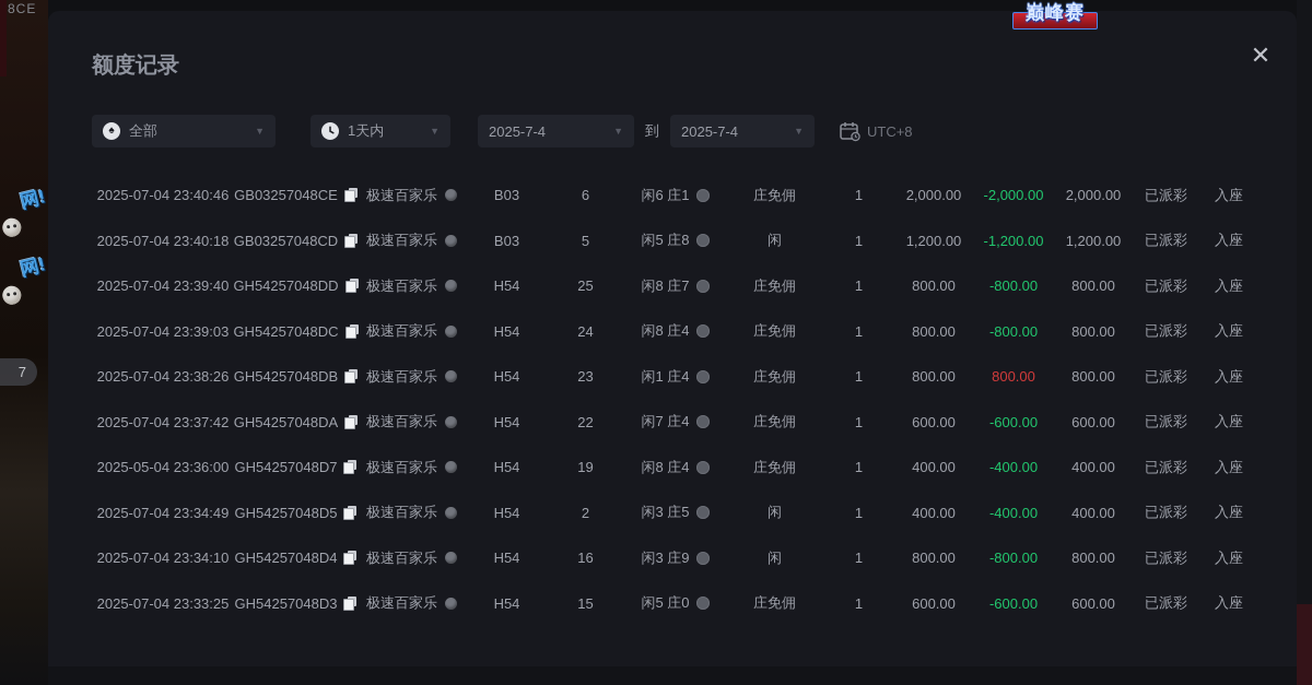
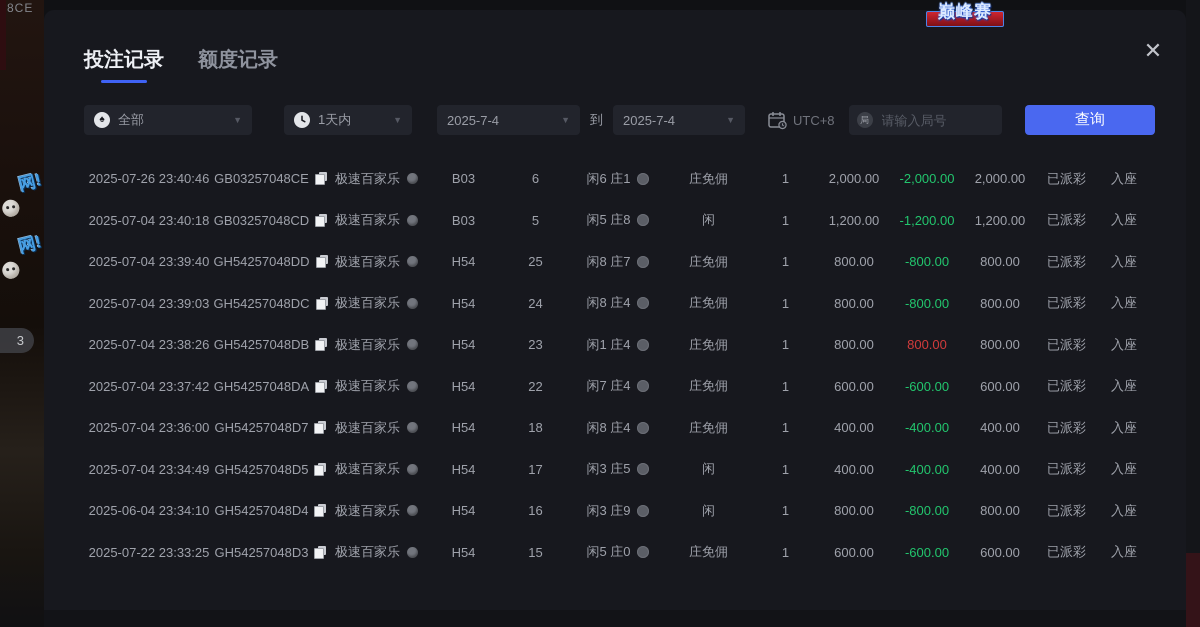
  8CE
- 7
+ 3
  巅峰赛
  ✕
+ 投注记录
  额度记录
  ♠
  全部
  ▼
  1天内
  ▼
  2025-7-4
  ▼
  到
  2025-7-4
  ▼
  UTC+8
+ 局
+ 请输入局号
+ 查询
- 2025-07-04 23:40:46
+ 2025-07-26 23:40:46
  GB03257048CE
  极速百家乐
  B03
  6
  闲6 庄1
  庄免佣
  1
  2,000.00
  -2,000.00
  2,000.00
  已派彩
  入座
  2025-07-04 23:40:18
  GB03257048CD
  极速百家乐
  B03
  5
  闲5 庄8
  闲
  1
  1,200.00
  -1,200.00
  1,200.00
  已派彩
  入座
  2025-07-04 23:39:40
  GH54257048DD
  极速百家乐
  H54
  25
  闲8 庄7
  庄免佣
  1
  800.00
  -800.00
  800.00
  已派彩
  入座
  2025-07-04 23:39:03
  GH54257048DC
  极速百家乐
  H54
  24
  闲8 庄4
  庄免佣
  1
  800.00
  -800.00
  800.00
  已派彩
  入座
  2025-07-04 23:38:26
  GH54257048DB
  极速百家乐
  H54
  23
  闲1 庄4
  庄免佣
  1
  800.00
  800.00
  800.00
  已派彩
  入座
  2025-07-04 23:37:42
  GH54257048DA
  极速百家乐
  H54
  22
  闲7 庄4
  庄免佣
  1
  600.00
  -600.00
  600.00
  已派彩
  入座
- 2025-05-04 23:36:00
+ 2025-07-04 23:36:00
  GH54257048D7
  极速百家乐
  H54
- 19
+ 18
  闲8 庄4
  庄免佣
  1
  400.00
  -400.00
  400.00
  已派彩
  入座
  2025-07-04 23:34:49
  GH54257048D5
  极速百家乐
  H54
- 2
+ 17
  闲3 庄5
  闲
  1
  400.00
  -400.00
  400.00
  已派彩
  入座
- 2025-07-04 23:34:10
+ 2025-06-04 23:34:10
  GH54257048D4
  极速百家乐
  H54
  16
  闲3 庄9
  闲
  1
  800.00
  -800.00
  800.00
  已派彩
  入座
- 2025-07-04 23:33:25
+ 2025-07-22 23:33:25
  GH54257048D3
  极速百家乐
  H54
  15
  闲5 庄0
  庄免佣
  1
  600.00
  -600.00
  600.00
  已派彩
  入座
